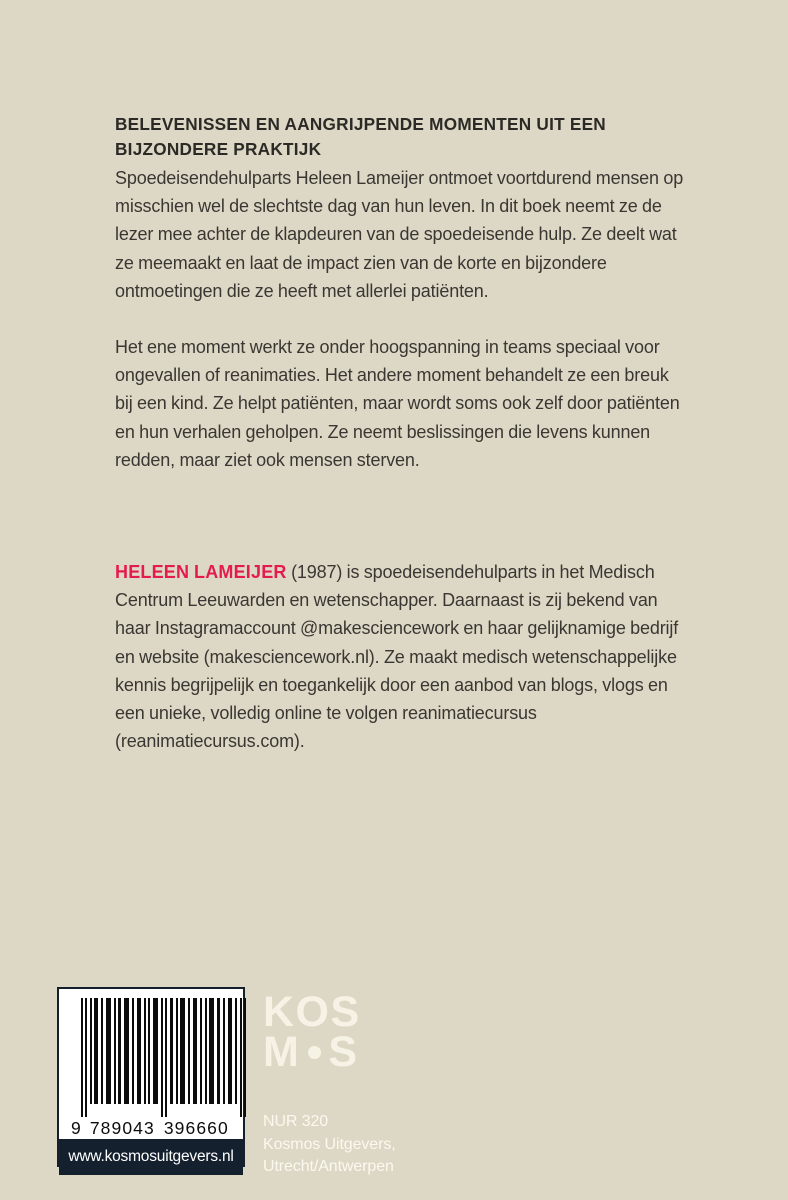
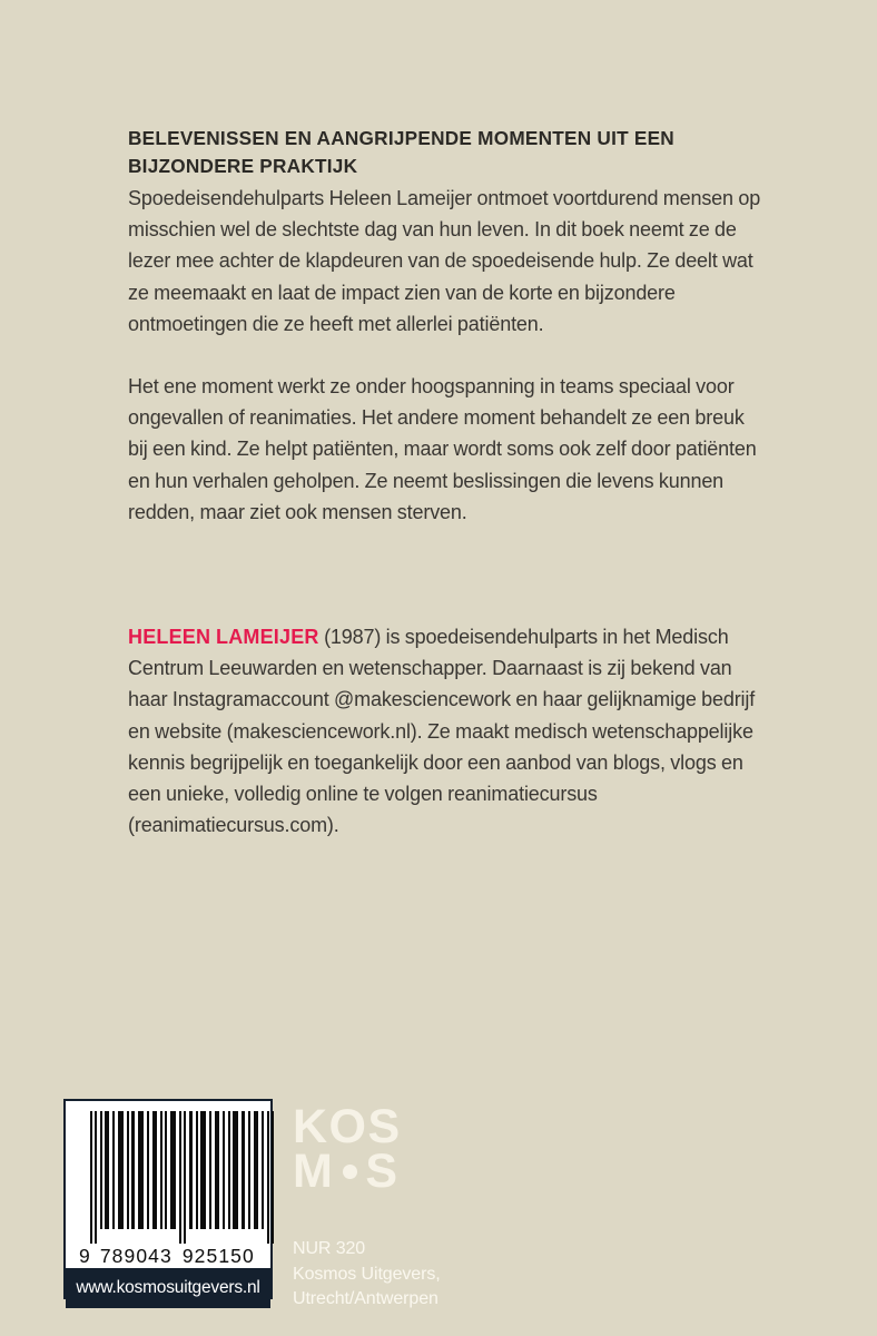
  BELEVENISSEN EN AANGRIJPENDE MOMENTEN UIT EEN BIJZONDERE PRAKTIJK
  Spoedeisendehulparts Heleen Lameijer ontmoet voortdurend mensen op misschien wel de slechtste dag van hun leven. In dit boek neemt ze de lezer mee achter de klapdeuren van de spoedeisende hulp. Ze deelt wat ze meemaakt en laat de impact zien van de korte en bijzondere ontmoetingen die ze heeft met allerlei patiënten.
  Het ene moment werkt ze onder hoogspanning in teams speciaal voor ongevallen of reanimaties. Het andere moment behandelt ze een breuk bij een kind. Ze helpt patiënten, maar wordt soms ook zelf door patiënten en hun verhalen geholpen. Ze neemt beslissingen die levens kunnen redden, maar ziet ook mensen sterven.
  HELEEN LAMEIJER (1987) is spoedeisendehulparts in het Medisch Centrum Leeuwarden en wetenschapper. Daarnaast is zij bekend van haar Instagramaccount @makesciencework en haar gelijknamige bedrijf en website (makesciencework.nl). Ze maakt medisch wetenschappelijke kennis begrijpelijk en toegankelijk door een aanbod van blogs, vlogs en een unieke, volledig online te volgen reanimatiecursus (reanimatiecursus.com).
- 9 789043 396660
+ 9 789043 925150
  www.kosmosuitgevers.nl
  KOS
  M
  S
  NUR 320
  Kosmos Uitgevers,
  Utrecht/Antwerpen
